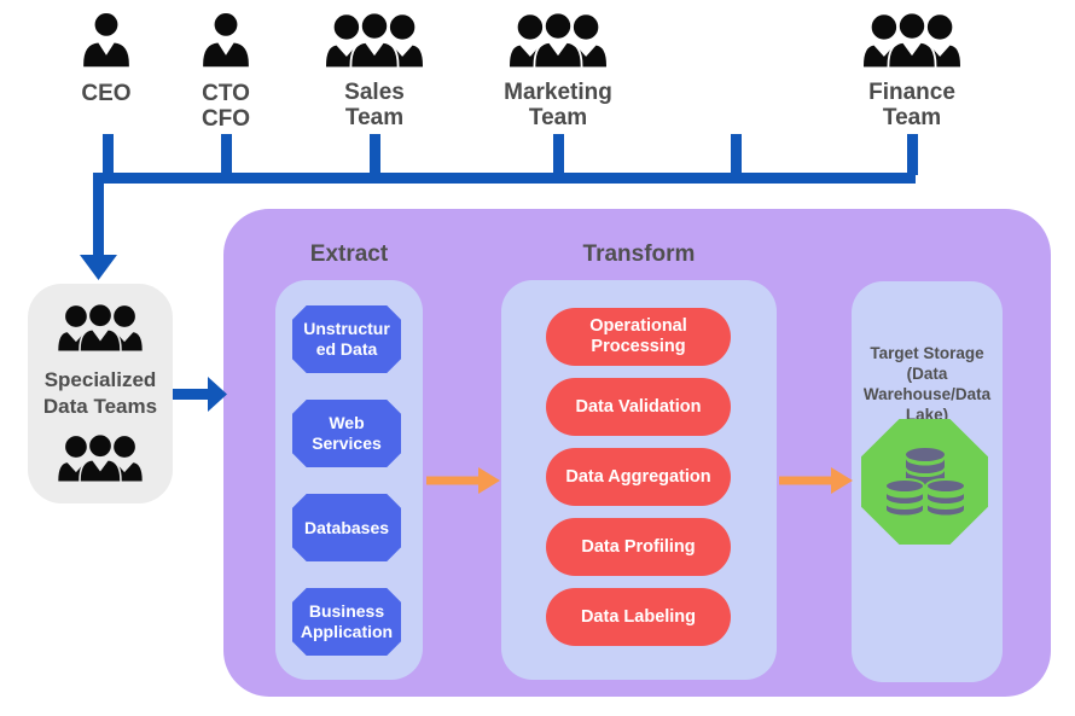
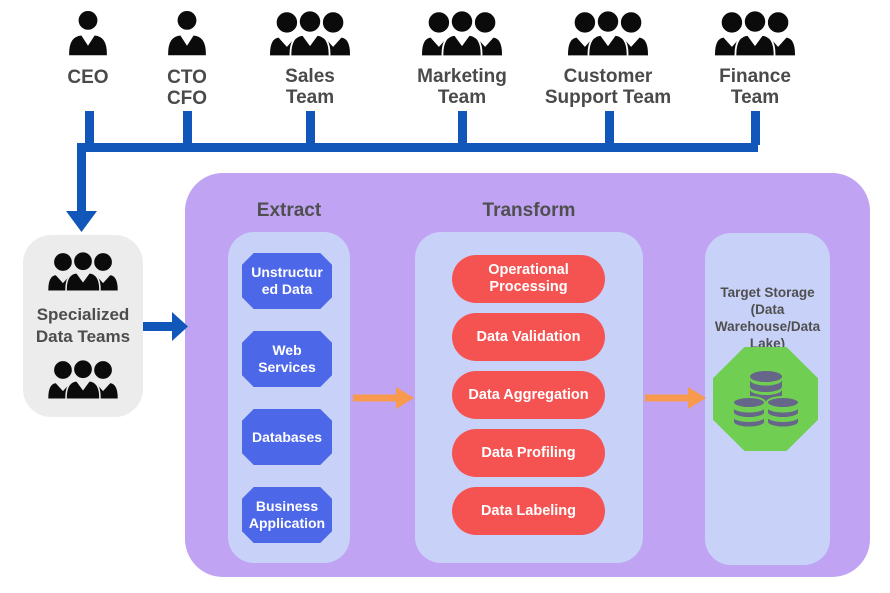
  CEO
  CTO
  CFO
  Sales
  Team
  Marketing
  Team
+ Customer
+ Support Team
  Finance
  Team
  Extract
  Transform
  Unstructur
  ed Data
  Web
  Services
  Databases
  Business
  Application
  Operational
  Processing
  Data Validation
  Data Aggregation
  Data Profiling
  Data Labeling
  Target Storage (Data
  Warehouse/Data
  Lake)
  Specialized
  Data Teams
